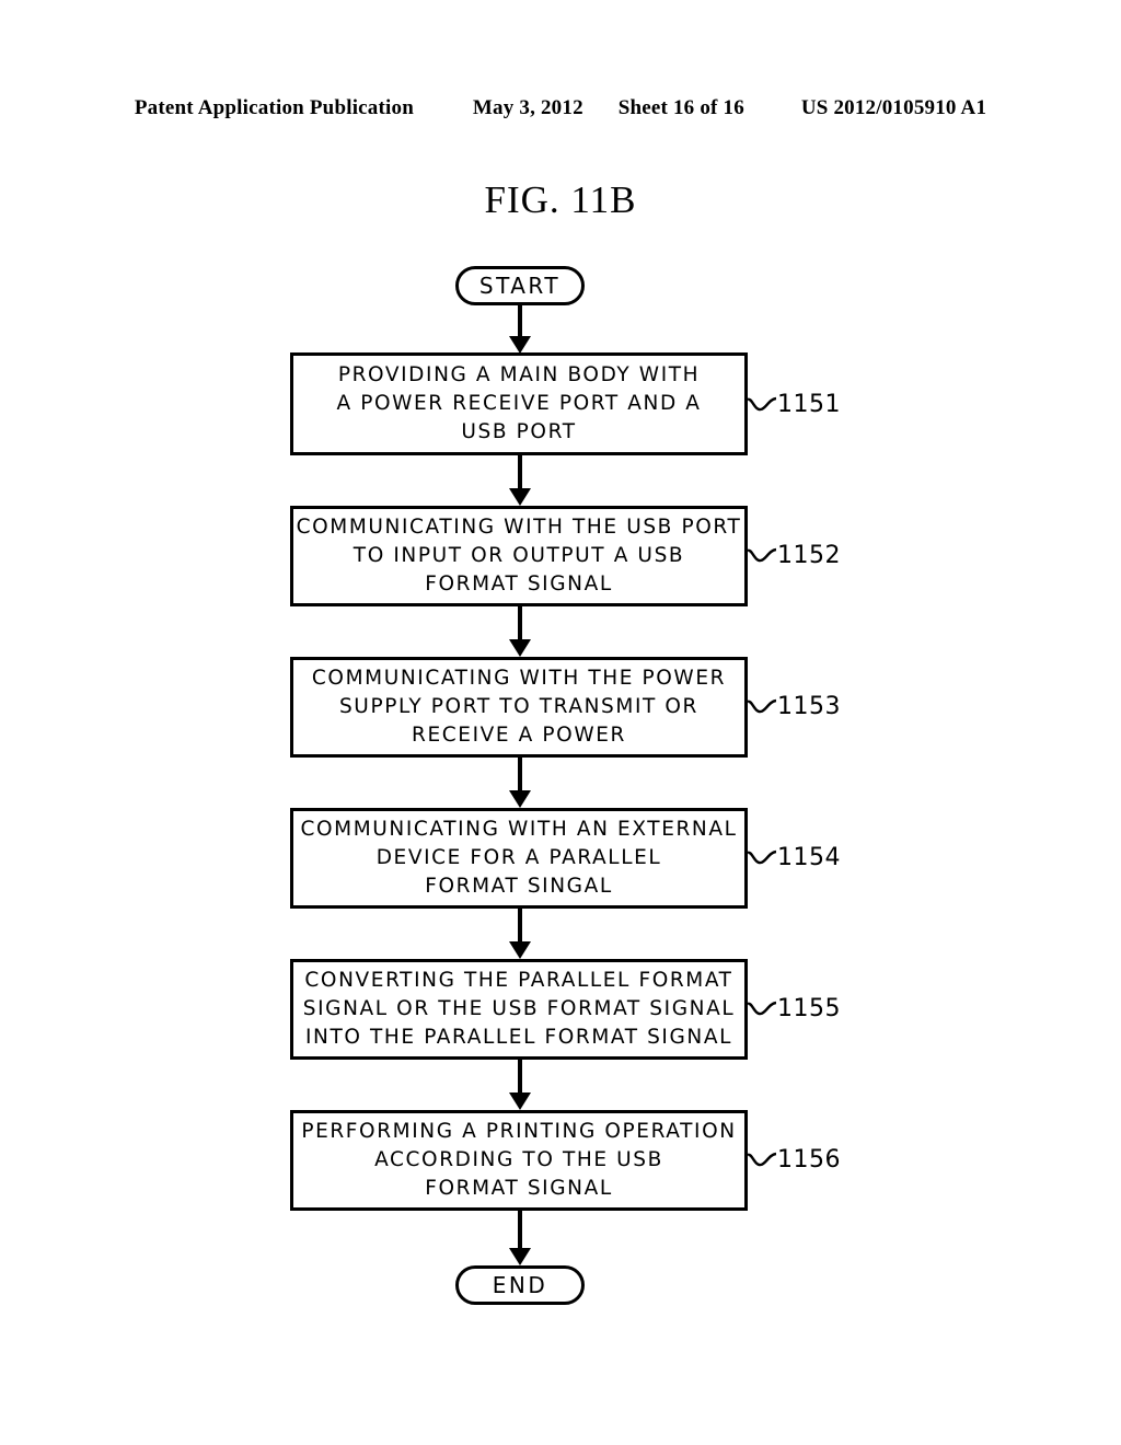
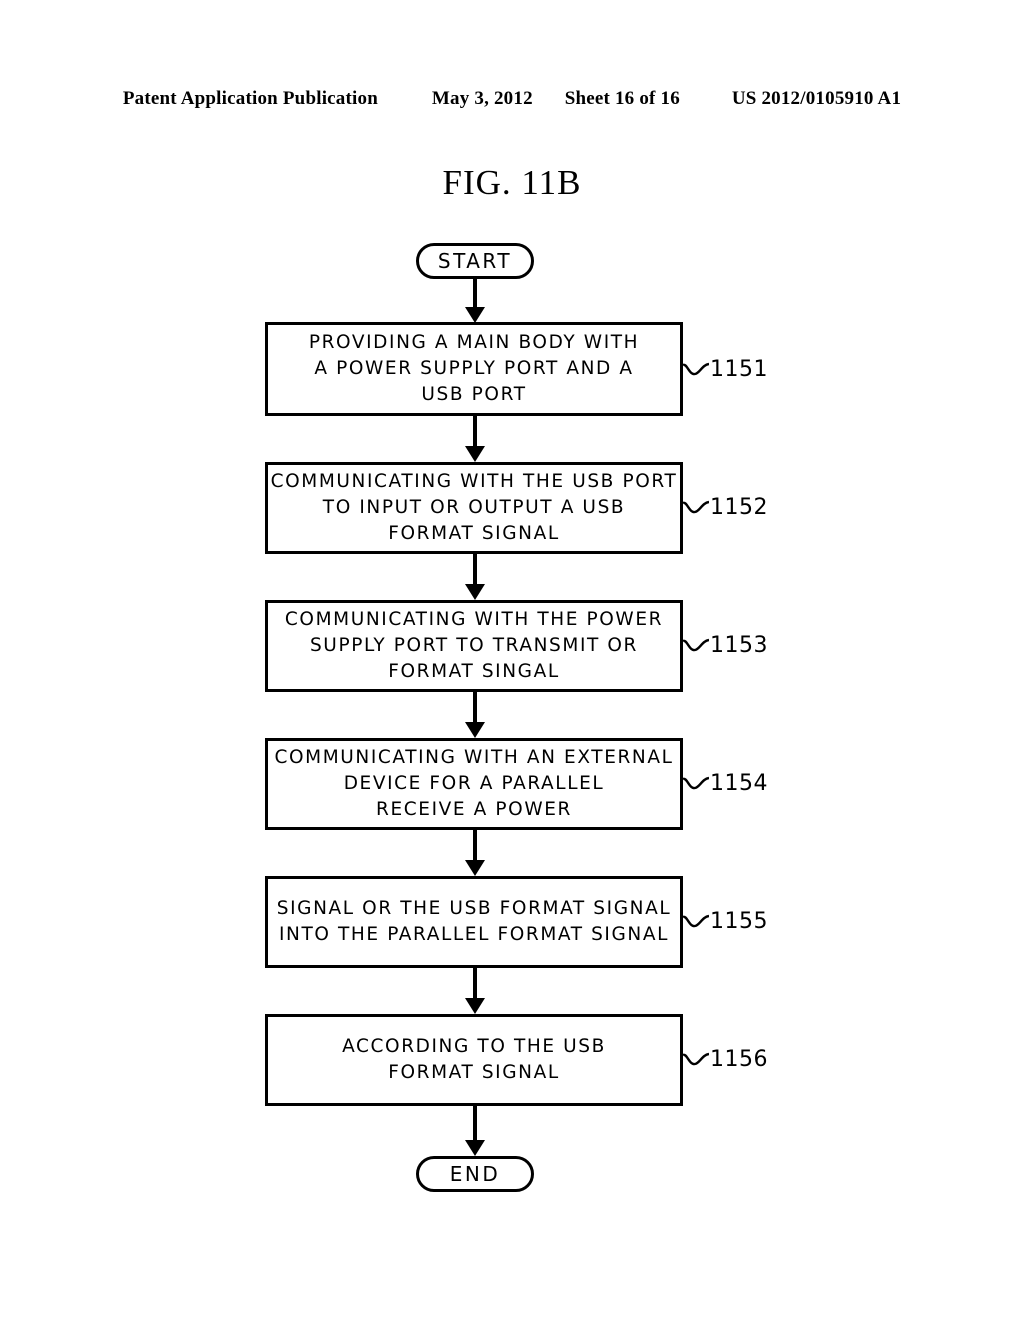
  Patent Application Publication May 3, 2012 Sheet 16 of 16 US 2012/0105910 A1
  FIG. 11B
  START
  PROVIDING A MAIN BODY WITH
- A POWER RECEIVE PORT AND A
+ A POWER SUPPLY PORT AND A
  USB PORT
  1151
  COMMUNICATING WITH THE USB PORT
  TO INPUT OR OUTPUT A USB
  FORMAT SIGNAL
  1152
  COMMUNICATING WITH THE POWER
  SUPPLY PORT TO TRANSMIT OR
- RECEIVE A POWER
+ FORMAT SINGAL
  1153
  COMMUNICATING WITH AN EXTERNAL
  DEVICE FOR A PARALLEL
- FORMAT SINGAL
+ RECEIVE A POWER
  1154
- CONVERTING THE PARALLEL FORMAT
  SIGNAL OR THE USB FORMAT SIGNAL
  INTO THE PARALLEL FORMAT SIGNAL
  1155
- PERFORMING A PRINTING OPERATION
  ACCORDING TO THE USB
  FORMAT SIGNAL
  1156
  END
